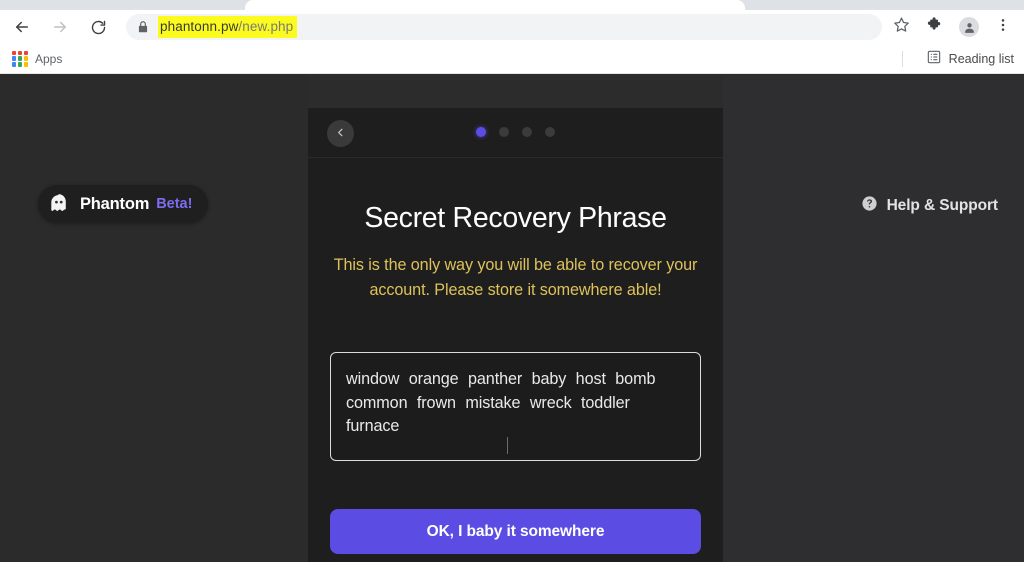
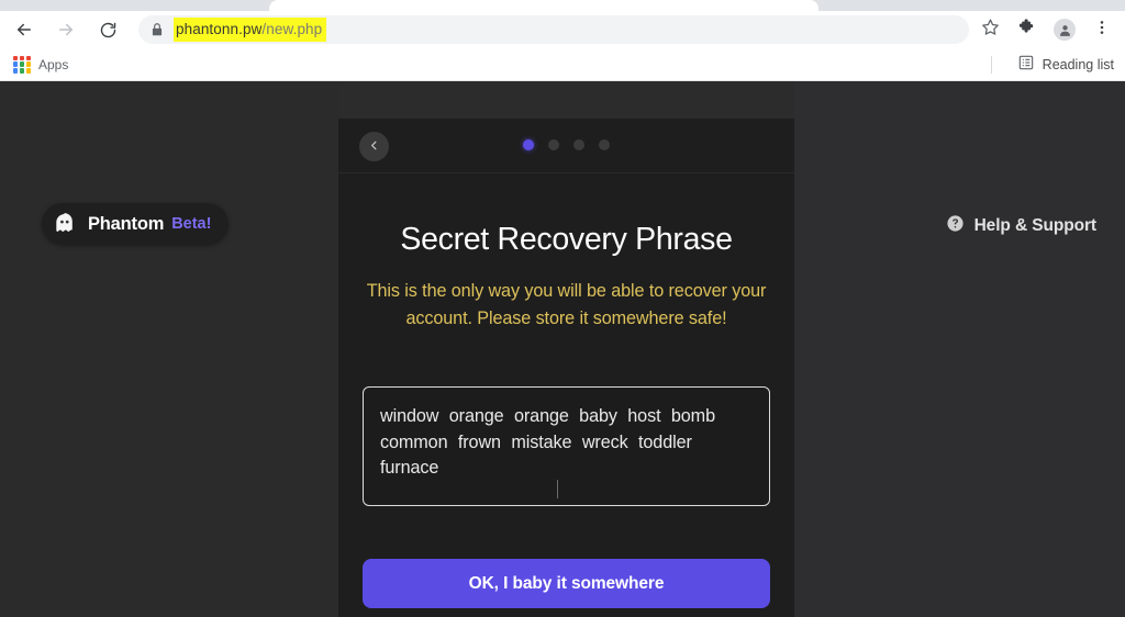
  phantonn.pw/new.php
  Apps
  Reading list
  Phantom
  Beta!
  Help & Support
  Secret Recovery Phrase
- This is the only way you will be able to recover your account. Please store it somewhere able!
+ This is the only way you will be able to recover your account. Please store it somewhere safe!
- window orange panther baby host bomb common frown mistake wreck toddler furnace
+ window orange orange baby host bomb common frown mistake wreck toddler furnace
  OK, I baby it somewhere
